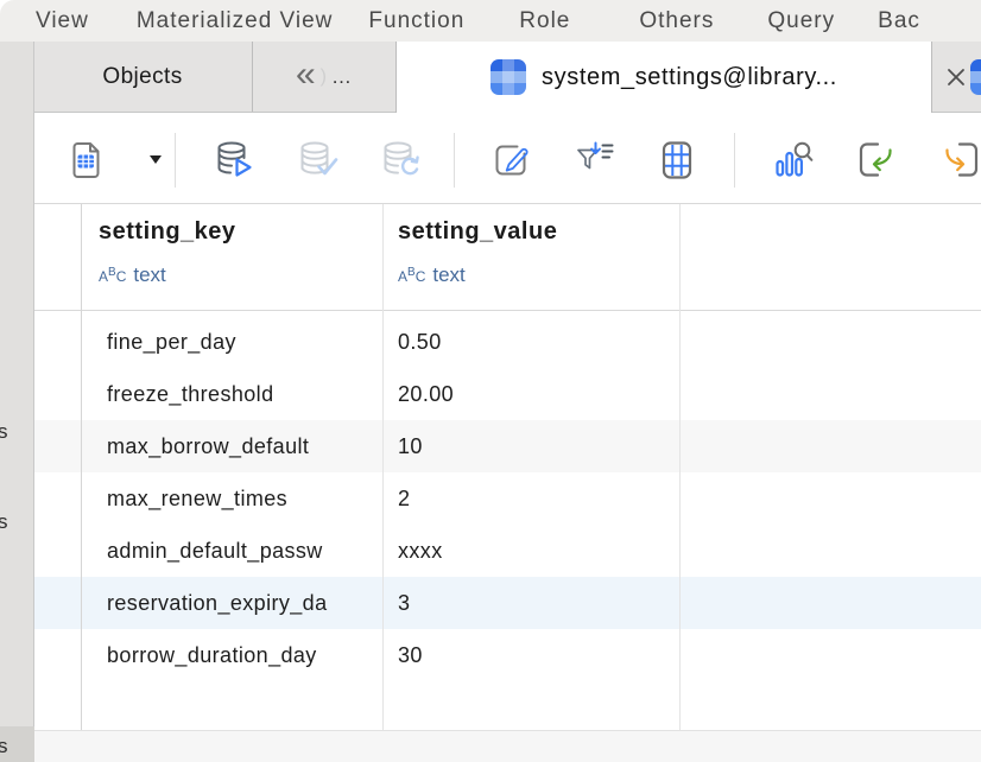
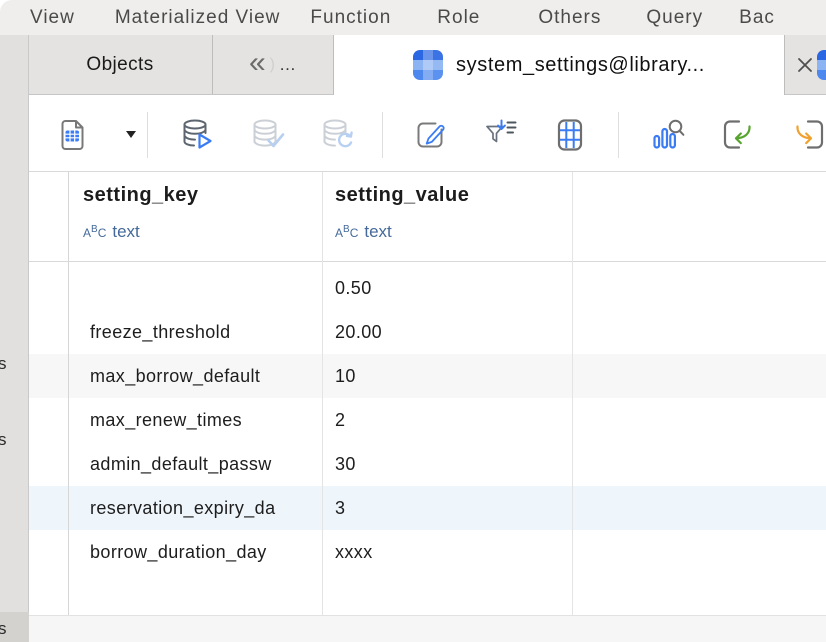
  View
  Materialized View
  Function
  Role
  Others
  Query
  Bac
  Objects
  «
  …
  system_settings@library...
  s
  s
  s
  setting_key
  ABC text
  setting_value
  ABC text
- fine_per_day
  0.50
  freeze_threshold
  20.00
  max_borrow_default
  10
  max_renew_times
  2
  admin_default_passw
- xxxx
+ 30
  reservation_expiry_da
  3
  borrow_duration_day
- 30
+ xxxx
